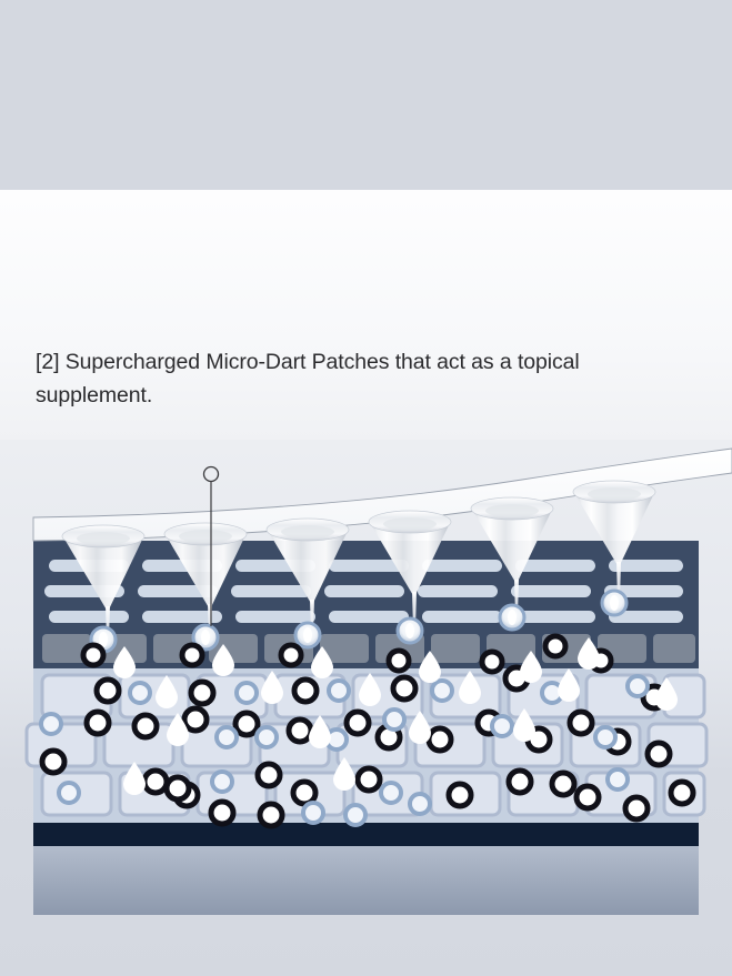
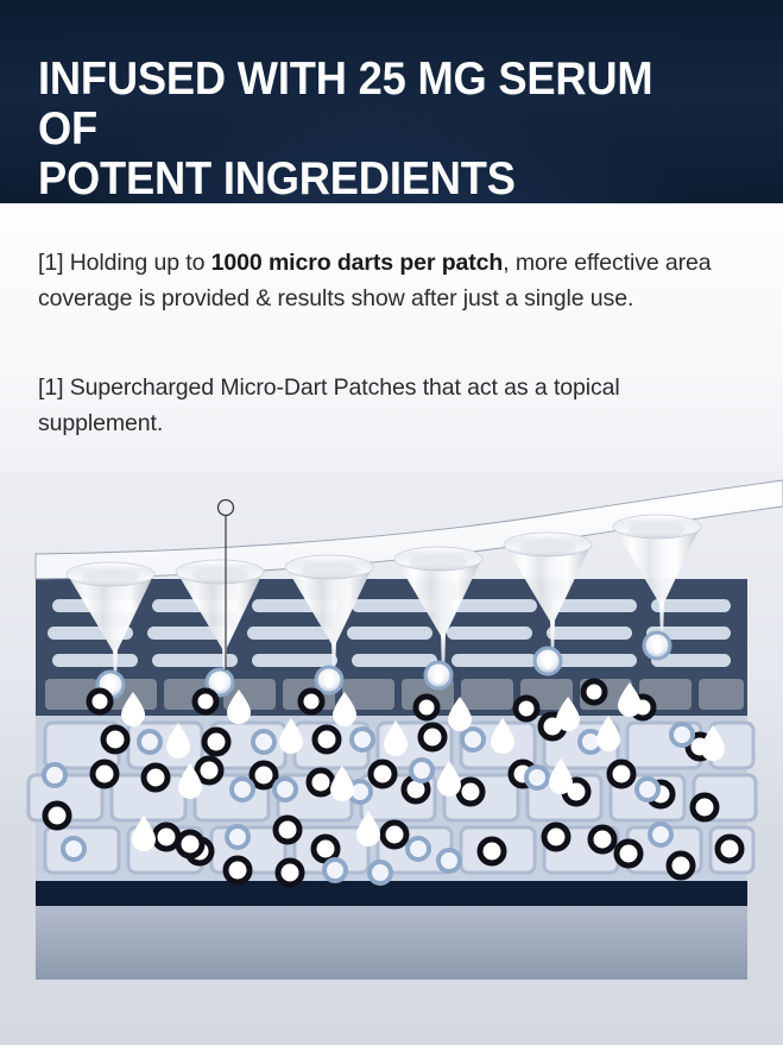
+ INFUSED WITH 25 MG SERUM OF
+ POTENT INGREDIENTS
+ [1] Holding up to 1000 micro darts per patch, more effective area coverage is provided & results show after just a single use.
- [2] Supercharged Micro-Dart Patches that act as a topical supplement.
+ [1] Supercharged Micro-Dart Patches that act as a topical supplement.
